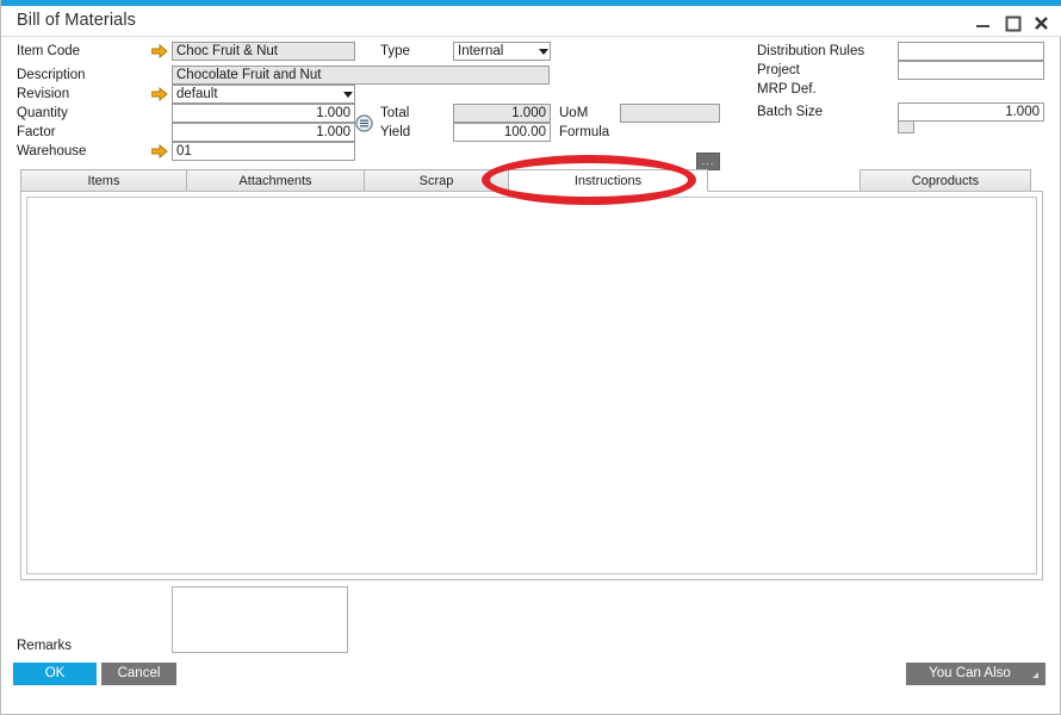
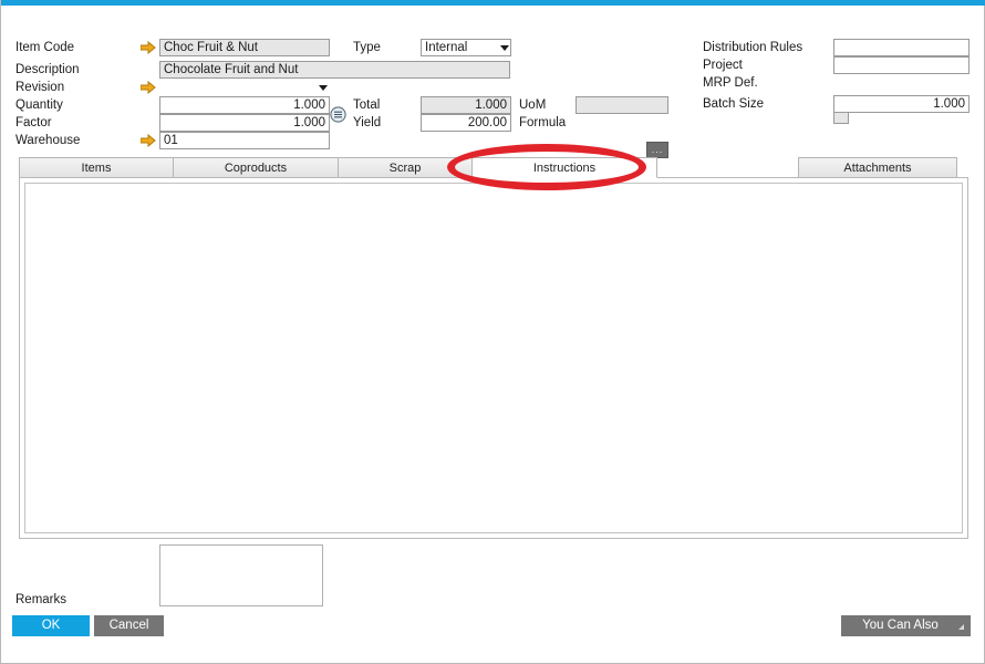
- Bill of Materials
  Item Code
  Choc Fruit & Nut
  Description
  Chocolate Fruit and Nut
  Revision
- default
  Quantity
  1.000
  Factor
  1.000
  Warehouse
  01
  Type
  Internal
  Total
  1.000
  Yield
- 100.00
+ 200.00
  UoM
  Formula
  ...
  Distribution Rules
  Project
  MRP Def.
  Batch Size
  1.000
  Items
- Attachments
+ Coproducts
  Scrap
  Instructions
- Coproducts
+ Attachments
  Remarks
  OK
  Cancel
  You Can Also
